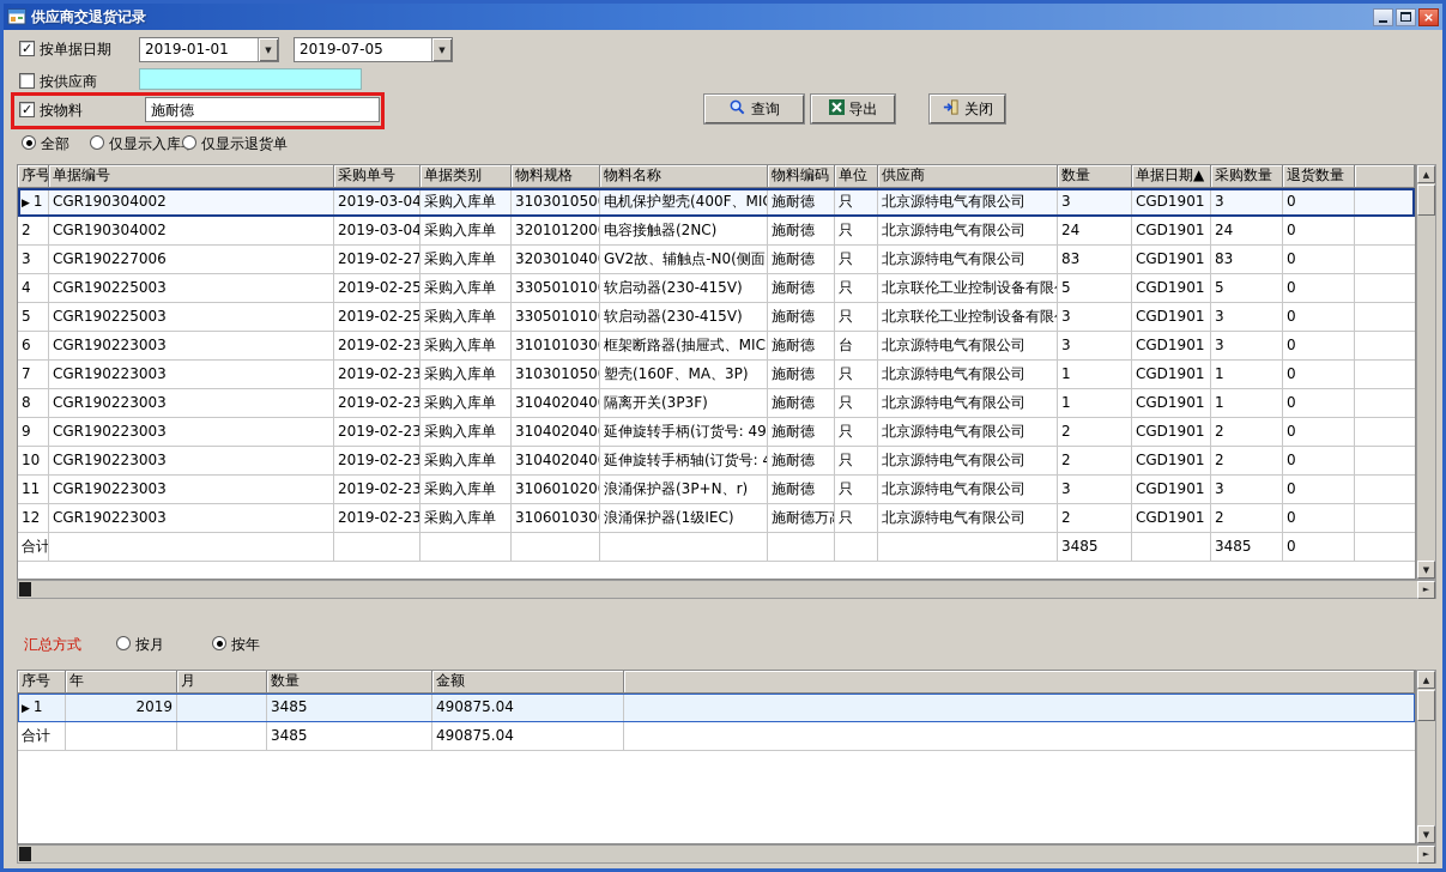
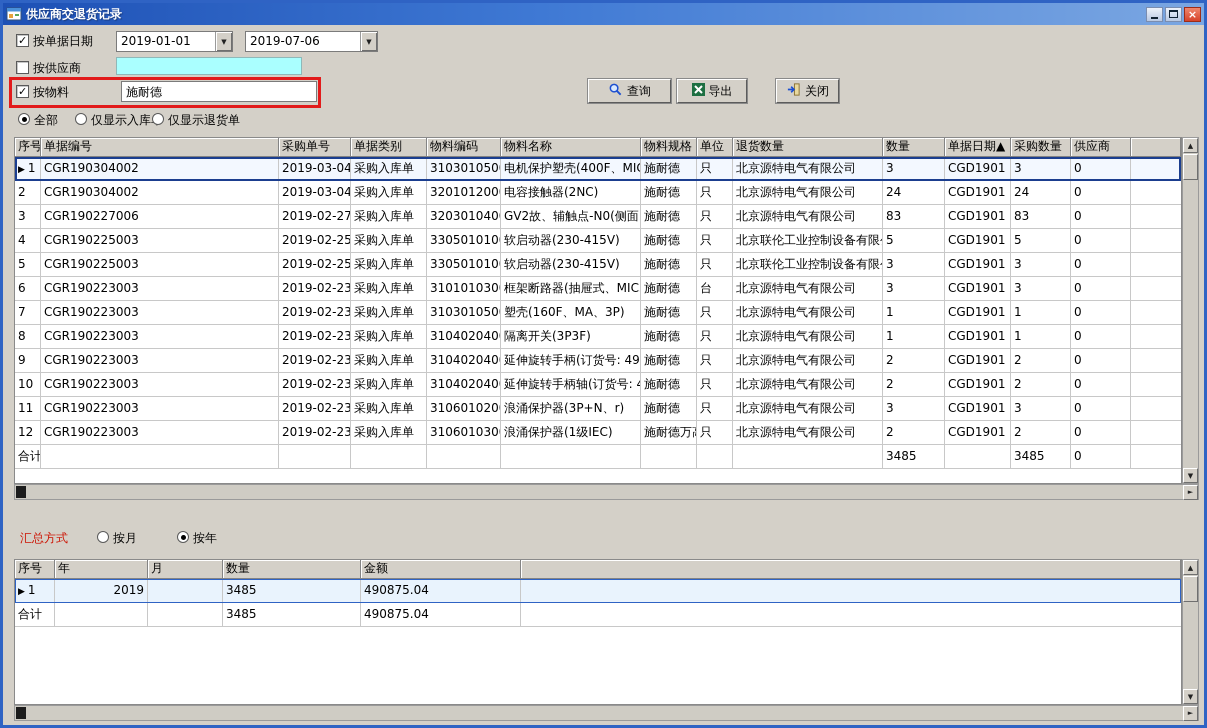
  供应商交退货记录
  ×
  ✓
  按单据日期
  2019-01-01
  ▼
- 2019-07-05
+ 2019-07-06
  ▼
  按供应商
  ✓
  按物料
  施耐德
  查询
  导出
  关闭
  全部
  仅显示入库
  仅显示退货单
  序号
  单据编号
  采购单号
  单据类别
- 物料规格
+ 物料编码
  物料名称
- 物料编码
+ 物料规格
  单位
- 供应商
+ 退货数量
  数量
  单据日期▲
  采购数量
- 退货数量
+ 供应商
  ▶ 1
  CGR190304002
  2019-03-04
  采购入库单
  310301050
  电机保护塑壳(400F、MIC
  施耐德
  只
  北京源特电气有限公司
  3
  CGD1901
  3
  0
  2
  CGR190304002
  2019-03-04
  采购入库单
  320101200
  电容接触器(2NC)
  施耐德
  只
  北京源特电气有限公司
  24
  CGD1901
  24
  0
  3
  CGR190227006
  2019-02-27
  采购入库单
  320301040
  GV2故、辅触点-N0(侧面
  施耐德
  只
  北京源特电气有限公司
  83
  CGD1901
  83
  0
  4
  CGR190225003
  2019-02-25
  采购入库单
  330501010
  软启动器(230-415V)
  施耐德
  只
  北京联伦工业控制设备有限
  5
  CGD1901
  5
  0
  5
  CGR190225003
  2019-02-25
  采购入库单
  330501010
  软启动器(230-415V)
  施耐德
  只
  北京联伦工业控制设备有限
  3
  CGD1901
  3
  0
  6
  CGR190223003
  2019-02-23
  采购入库单
  310101030
  框架断路器(抽屉式、MIC
  施耐德
  台
  北京源特电气有限公司
  3
  CGD1901
  3
  0
  7
  CGR190223003
  2019-02-23
  采购入库单
  310301050
  塑壳(160F、MA、3P)
  施耐德
  只
  北京源特电气有限公司
  1
  CGD1901
  1
  0
  8
  CGR190223003
  2019-02-23
  采购入库单
  310402040
  隔离开关(3P3F)
  施耐德
  只
  北京源特电气有限公司
  1
  CGD1901
  1
  0
  9
  CGR190223003
  2019-02-23
  采购入库单
  310402040
  延伸旋转手柄(订货号: 49
  施耐德
  只
  北京源特电气有限公司
  2
  CGD1901
  2
  0
  10
  CGR190223003
  2019-02-23
  采购入库单
  310402040
  延伸旋转手柄轴(订货号: 4
  施耐德
  只
  北京源特电气有限公司
  2
  CGD1901
  2
  0
  11
  CGR190223003
  2019-02-23
  采购入库单
  310601020
  浪涌保护器(3P+N、r)
  施耐德
  只
  北京源特电气有限公司
  3
  CGD1901
  3
  0
  12
  CGR190223003
  2019-02-23
  采购入库单
  310601030
  浪涌保护器(1级IEC)
  施耐德万
  只
  北京源特电气有限公司
  2
  CGD1901
  2
  0
  合计
  3485
  3485
  0
  ▲
  ▼
  ►
  汇总方式
  按月
  按年
  序号
  年
  月
  数量
  金额
  ▶ 1
  2019
  3485
  490875.04
  合计
  3485
  490875.04
  ▲
  ▼
  ►
